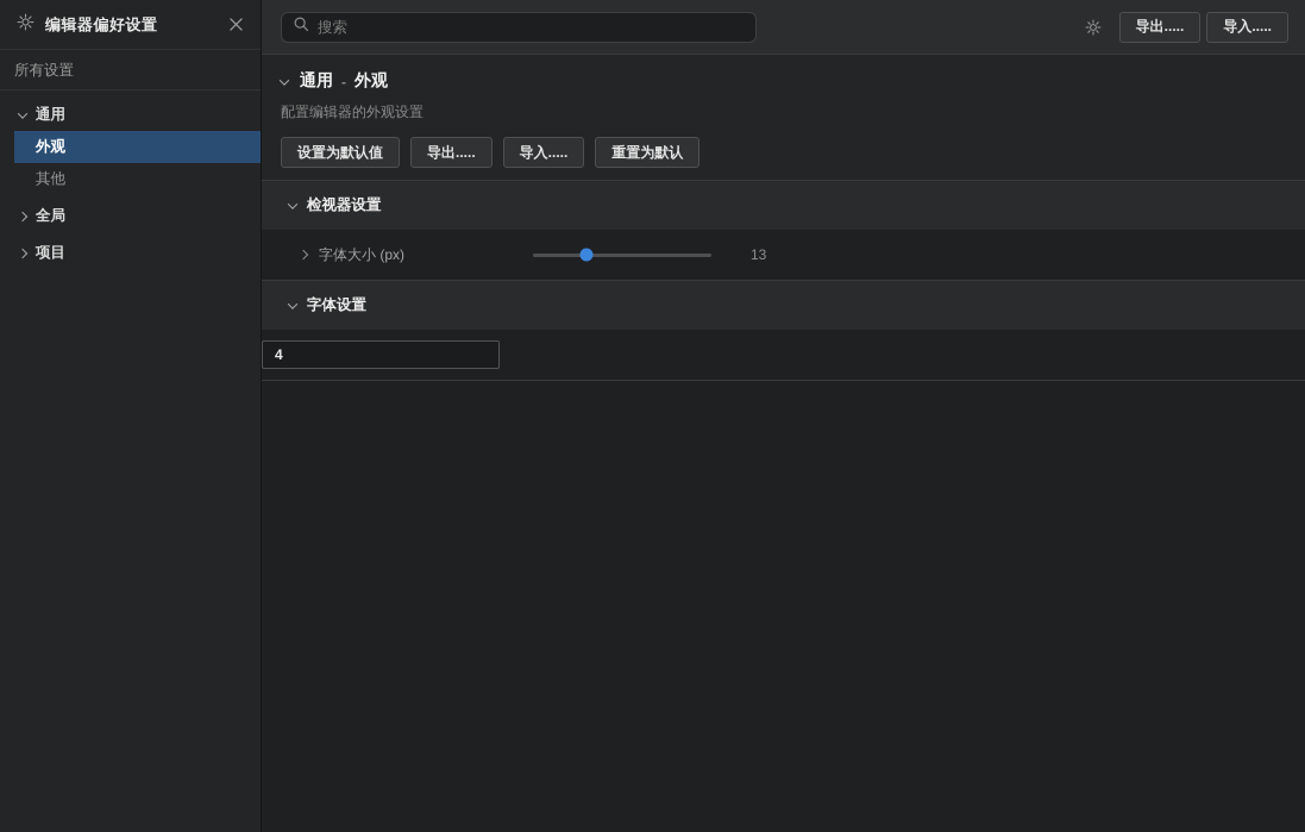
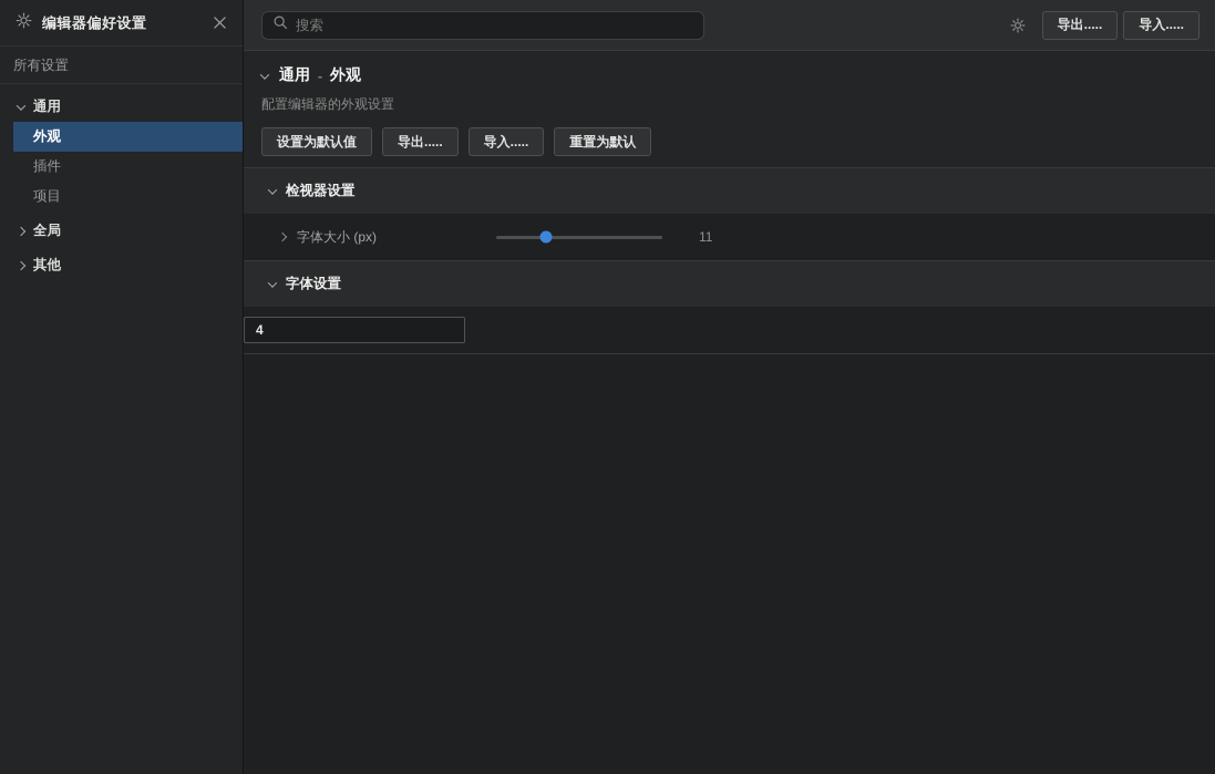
  编辑器偏好设置
  所有设置
  通用
  外观
+ 插件
- 其他
+ 项目
  全局
- 项目
+ 其他
  搜索
  导出.....
  导入.....
  通用
  -
  外观
  配置编辑器的外观设置
  设置为默认值
  导出.....
  导入.....
  重置为默认
  检视器设置
  字体大小 (px)
- 13
+ 11
  字体设置
  4
